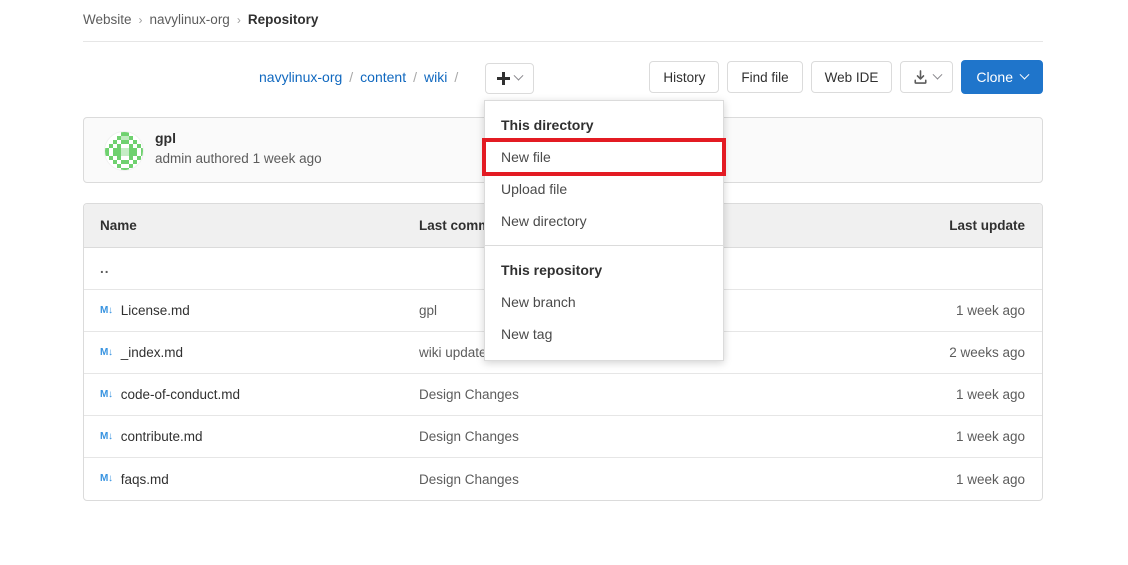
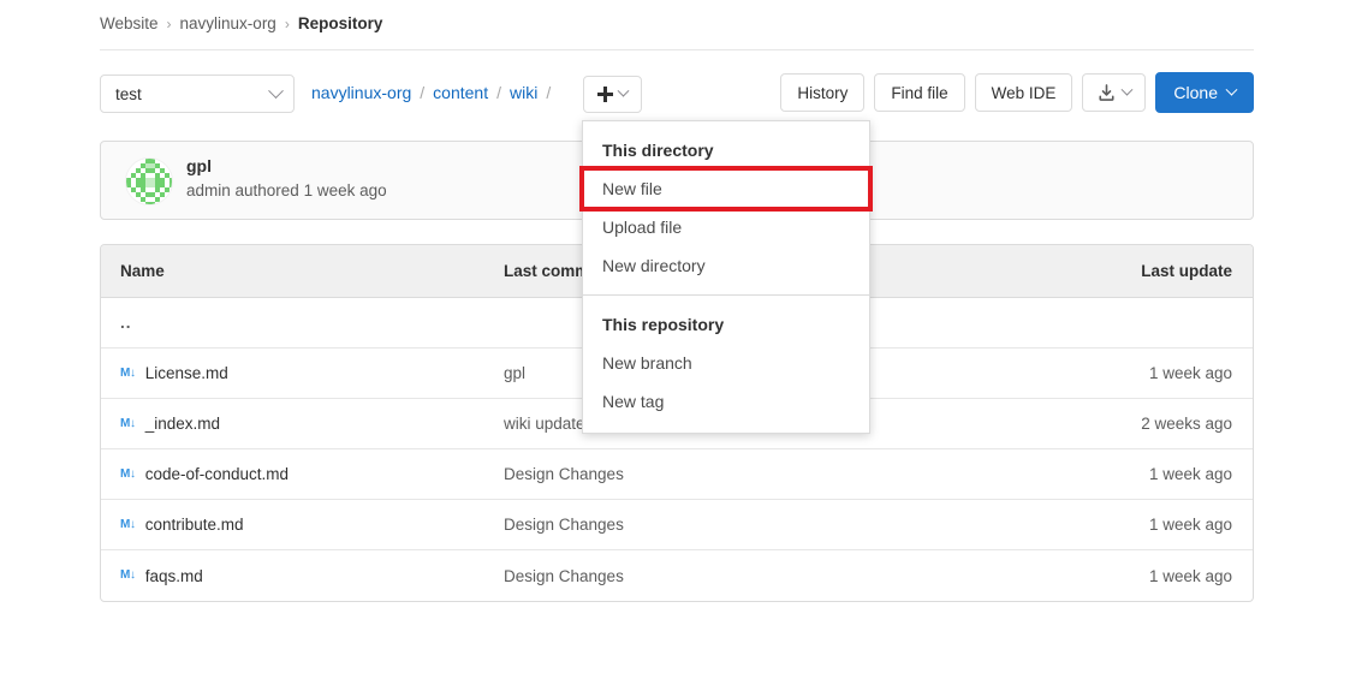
  Website
  ›
  navylinux-org
  ›
  Repository
+ test
  navylinux-org
  /
  content
  /
  wiki
  /
  History
  Find file
  Web IDE
  Clone
  gpl
  admin authored 1 week ago
  Name
  Last com
  Last update
  ..
  M↓
  License.md
  gpl
  1 week ago
  M↓
  _index.md
  wiki update
  2 weeks ago
  M↓
  code-of-conduct.md
  Design Changes
  1 week ago
  M↓
  contribute.md
  Design Changes
  1 week ago
  M↓
  faqs.md
  Design Changes
  1 week ago
  This directory
  New file
  Upload file
  New directory
  This repository
  New branch
  New tag
